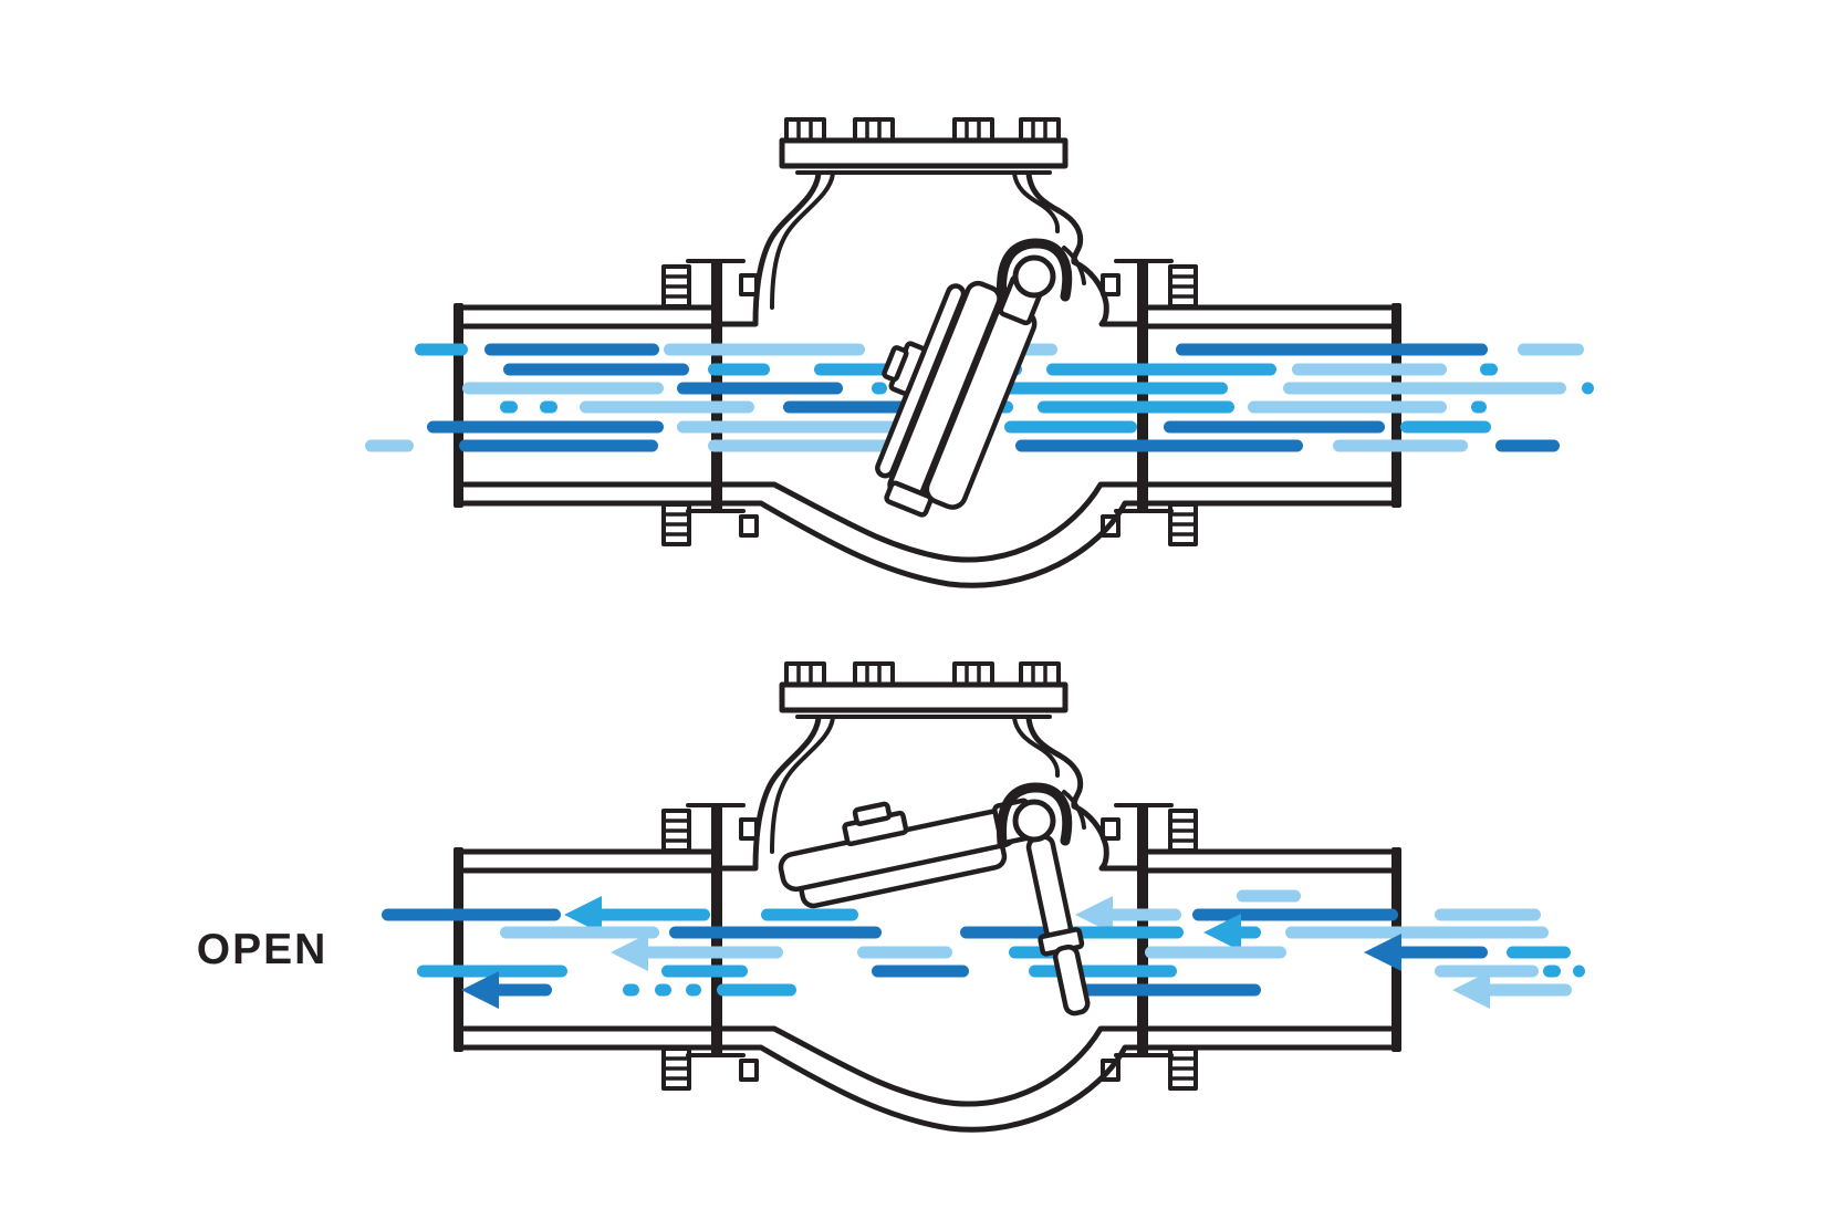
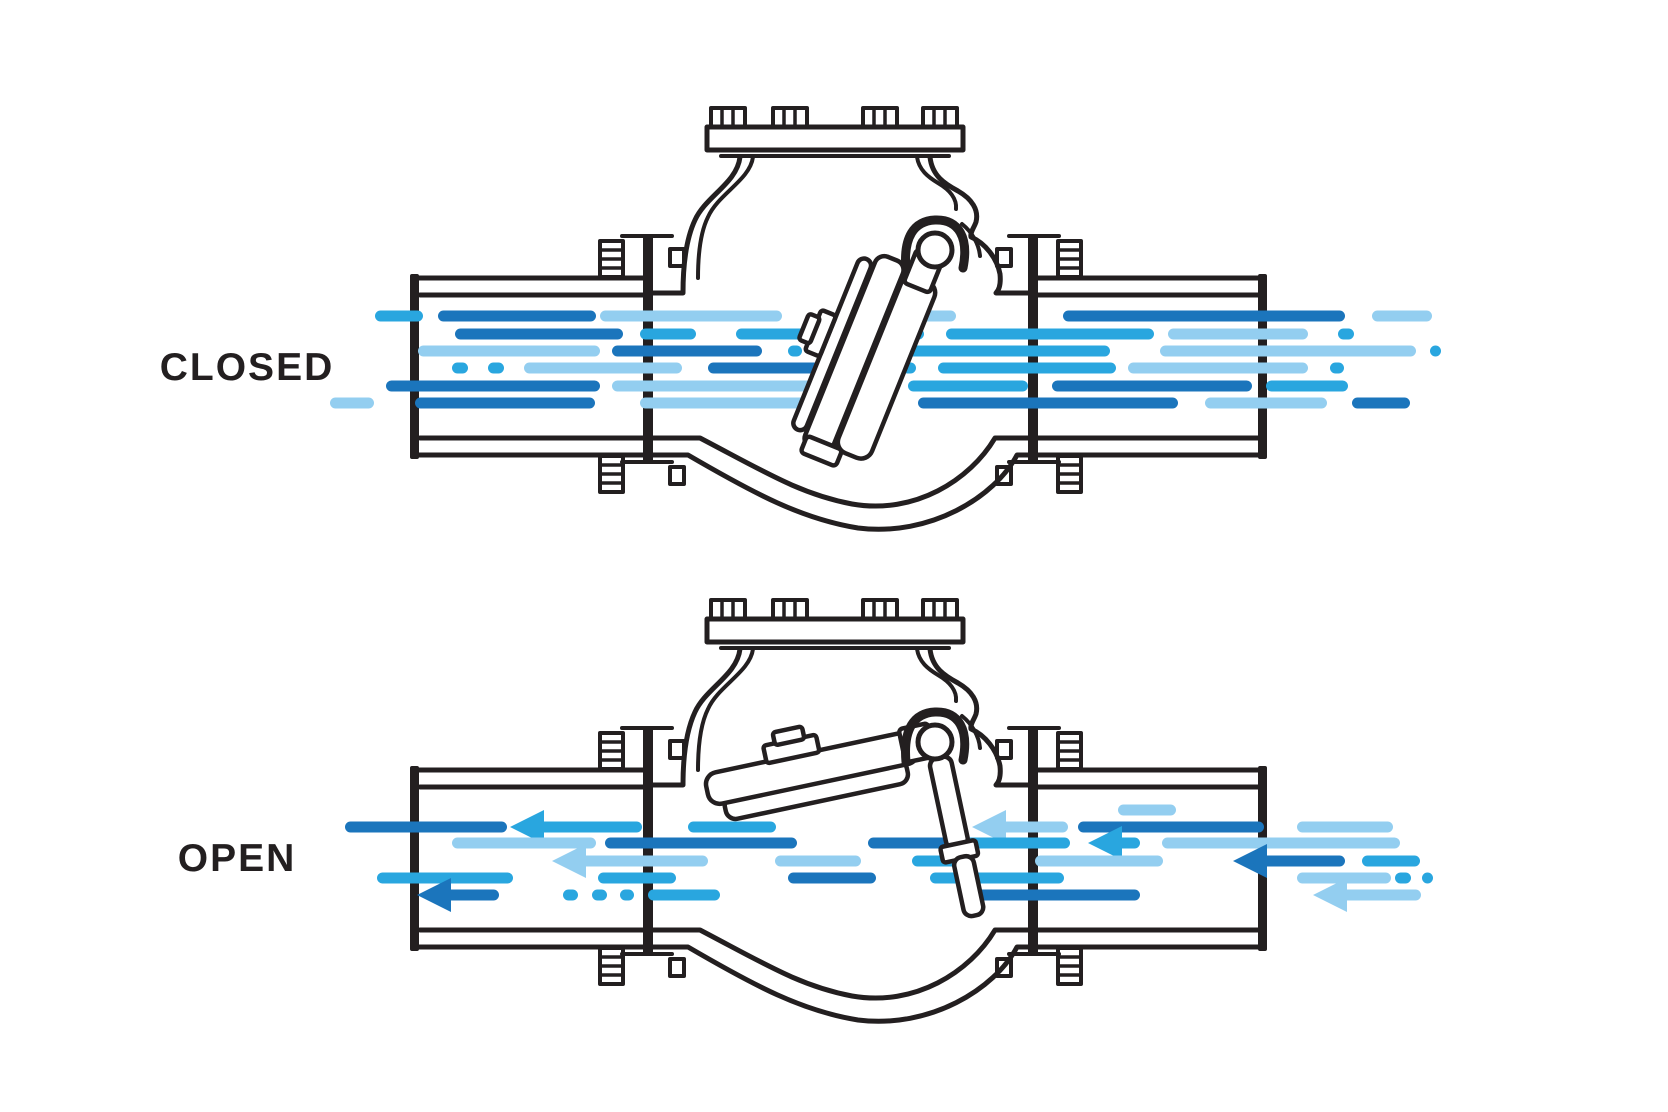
+ CLOSED
  OPEN
